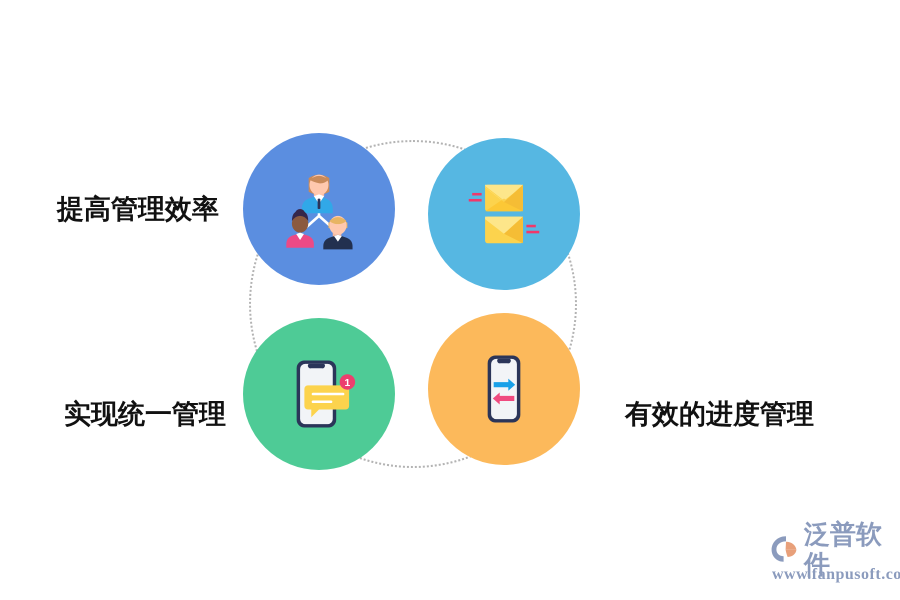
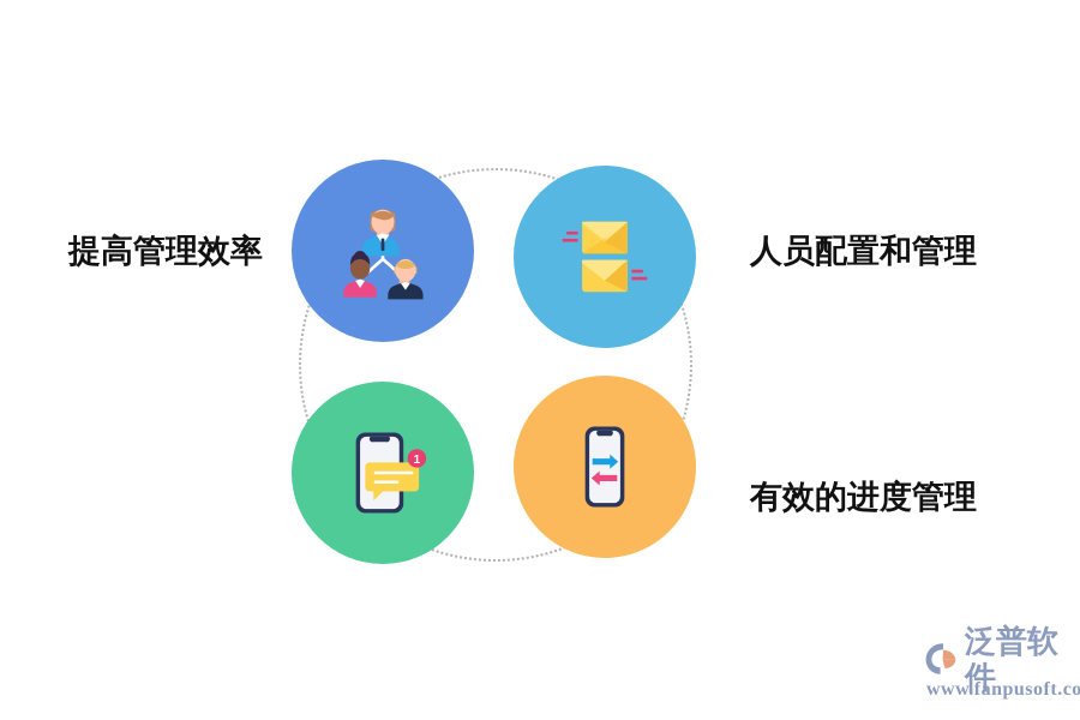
  提高管理效率
+ 人员配置和管理
  1
- 实现统一管理
  有效的进度管理
  泛普软件
  www.fanpusoft.co
